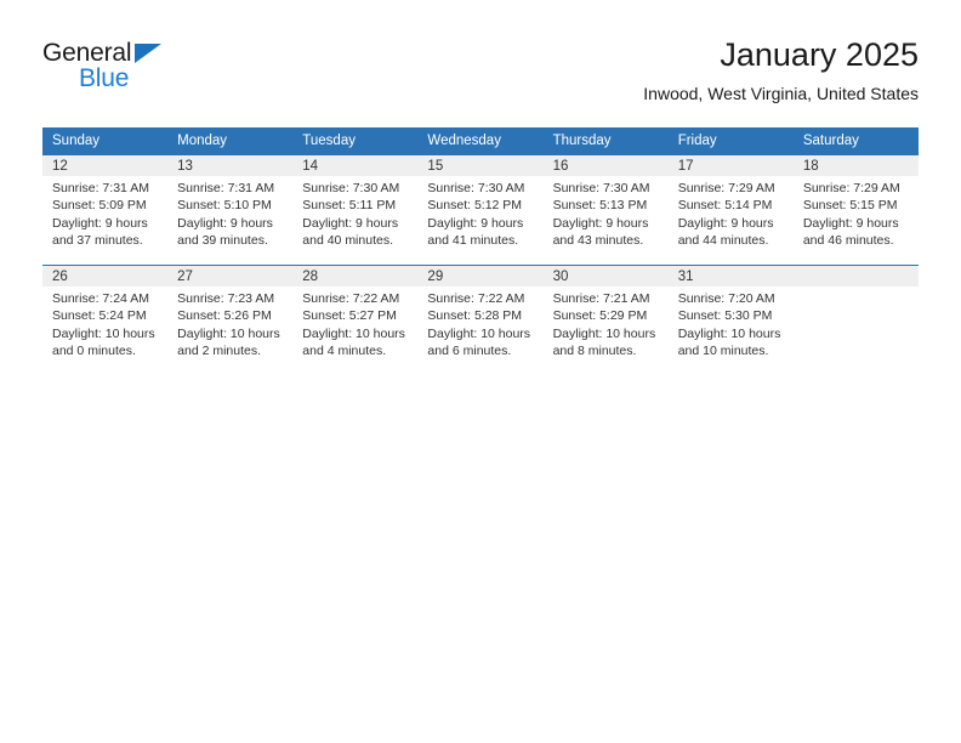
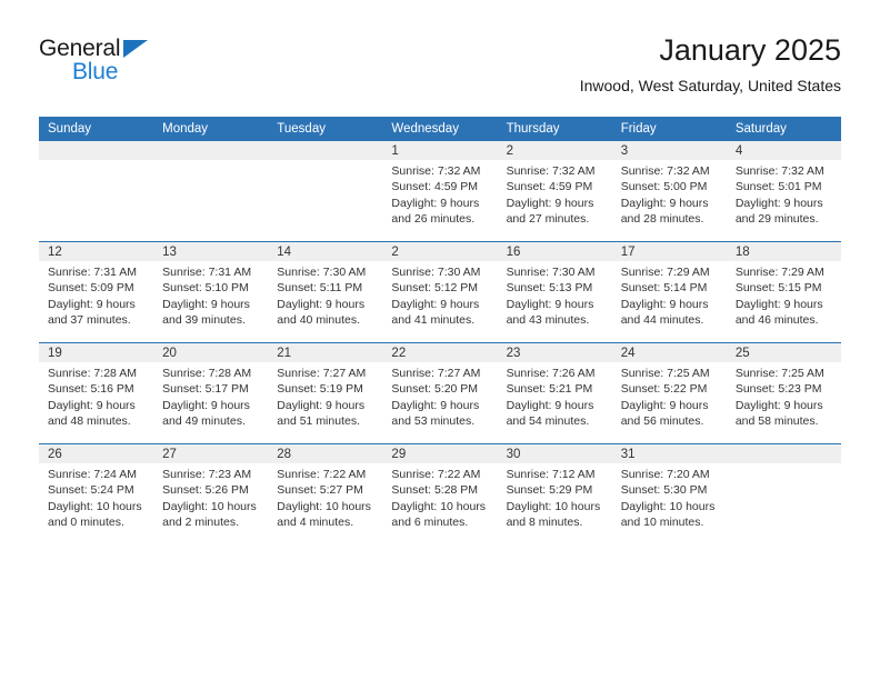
  General
  Blue
  January 2025
- Inwood, West Virginia, United States
+ Inwood, West Saturday, United States
  Sunday	Monday	Tuesday	Wednesday	Thursday	Friday	Saturday
+ 			1Sunrise: 7:32 AMSunset: 4:59 PMDaylight: 9 hoursand 26 minutes.	2Sunrise: 7:32 AMSunset: 4:59 PMDaylight: 9 hoursand 27 minutes.	3Sunrise: 7:32 AMSunset: 5:00 PMDaylight: 9 hoursand 28 minutes.	4Sunrise: 7:32 AMSunset: 5:01 PMDaylight: 9 hoursand 29 minutes.
- 12Sunrise: 7:31 AMSunset: 5:09 PMDaylight: 9 hoursand 37 minutes.	13Sunrise: 7:31 AMSunset: 5:10 PMDaylight: 9 hoursand 39 minutes.	14Sunrise: 7:30 AMSunset: 5:11 PMDaylight: 9 hoursand 40 minutes.	15Sunrise: 7:30 AMSunset: 5:12 PMDaylight: 9 hoursand 41 minutes.	16Sunrise: 7:30 AMSunset: 5:13 PMDaylight: 9 hoursand 43 minutes.	17Sunrise: 7:29 AMSunset: 5:14 PMDaylight: 9 hoursand 44 minutes.	18Sunrise: 7:29 AMSunset: 5:15 PMDaylight: 9 hoursand 46 minutes.
+ 12Sunrise: 7:31 AMSunset: 5:09 PMDaylight: 9 hoursand 37 minutes.	13Sunrise: 7:31 AMSunset: 5:10 PMDaylight: 9 hoursand 39 minutes.	14Sunrise: 7:30 AMSunset: 5:11 PMDaylight: 9 hoursand 40 minutes.	2Sunrise: 7:30 AMSunset: 5:12 PMDaylight: 9 hoursand 41 minutes.	16Sunrise: 7:30 AMSunset: 5:13 PMDaylight: 9 hoursand 43 minutes.	17Sunrise: 7:29 AMSunset: 5:14 PMDaylight: 9 hoursand 44 minutes.	18Sunrise: 7:29 AMSunset: 5:15 PMDaylight: 9 hoursand 46 minutes.
+ 19Sunrise: 7:28 AMSunset: 5:16 PMDaylight: 9 hoursand 48 minutes.	20Sunrise: 7:28 AMSunset: 5:17 PMDaylight: 9 hoursand 49 minutes.	21Sunrise: 7:27 AMSunset: 5:19 PMDaylight: 9 hoursand 51 minutes.	22Sunrise: 7:27 AMSunset: 5:20 PMDaylight: 9 hoursand 53 minutes.	23Sunrise: 7:26 AMSunset: 5:21 PMDaylight: 9 hoursand 54 minutes.	24Sunrise: 7:25 AMSunset: 5:22 PMDaylight: 9 hoursand 56 minutes.	25Sunrise: 7:25 AMSunset: 5:23 PMDaylight: 9 hoursand 58 minutes.
- 26Sunrise: 7:24 AMSunset: 5:24 PMDaylight: 10 hoursand 0 minutes.	27Sunrise: 7:23 AMSunset: 5:26 PMDaylight: 10 hoursand 2 minutes.	28Sunrise: 7:22 AMSunset: 5:27 PMDaylight: 10 hoursand 4 minutes.	29Sunrise: 7:22 AMSunset: 5:28 PMDaylight: 10 hoursand 6 minutes.	30Sunrise: 7:21 AMSunset: 5:29 PMDaylight: 10 hoursand 8 minutes.	31Sunrise: 7:20 AMSunset: 5:30 PMDaylight: 10 hoursand 10 minutes.
+ 26Sunrise: 7:24 AMSunset: 5:24 PMDaylight: 10 hoursand 0 minutes.	27Sunrise: 7:23 AMSunset: 5:26 PMDaylight: 10 hoursand 2 minutes.	28Sunrise: 7:22 AMSunset: 5:27 PMDaylight: 10 hoursand 4 minutes.	29Sunrise: 7:22 AMSunset: 5:28 PMDaylight: 10 hoursand 6 minutes.	30Sunrise: 7:12 AMSunset: 5:29 PMDaylight: 10 hoursand 8 minutes.	31Sunrise: 7:20 AMSunset: 5:30 PMDaylight: 10 hoursand 10 minutes.
